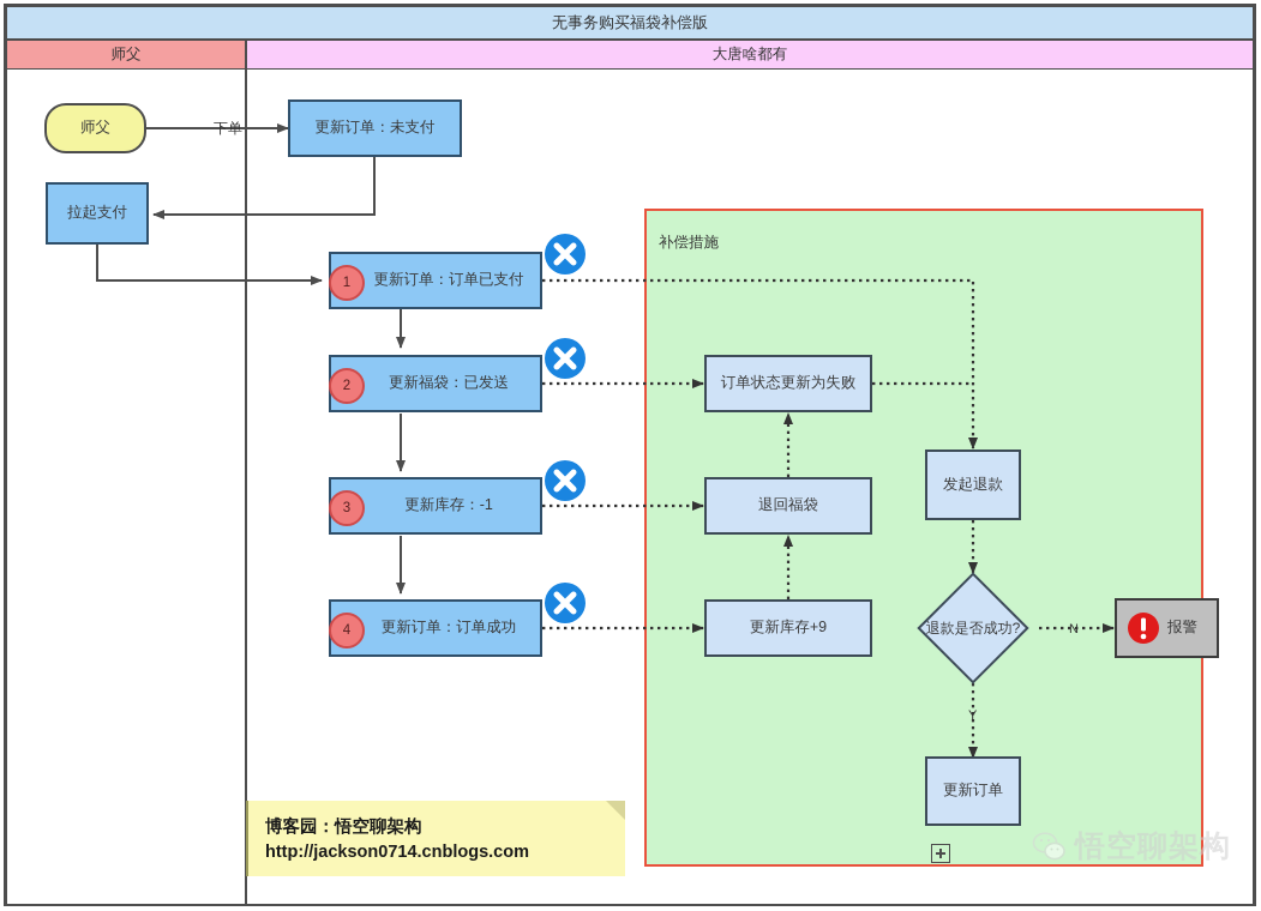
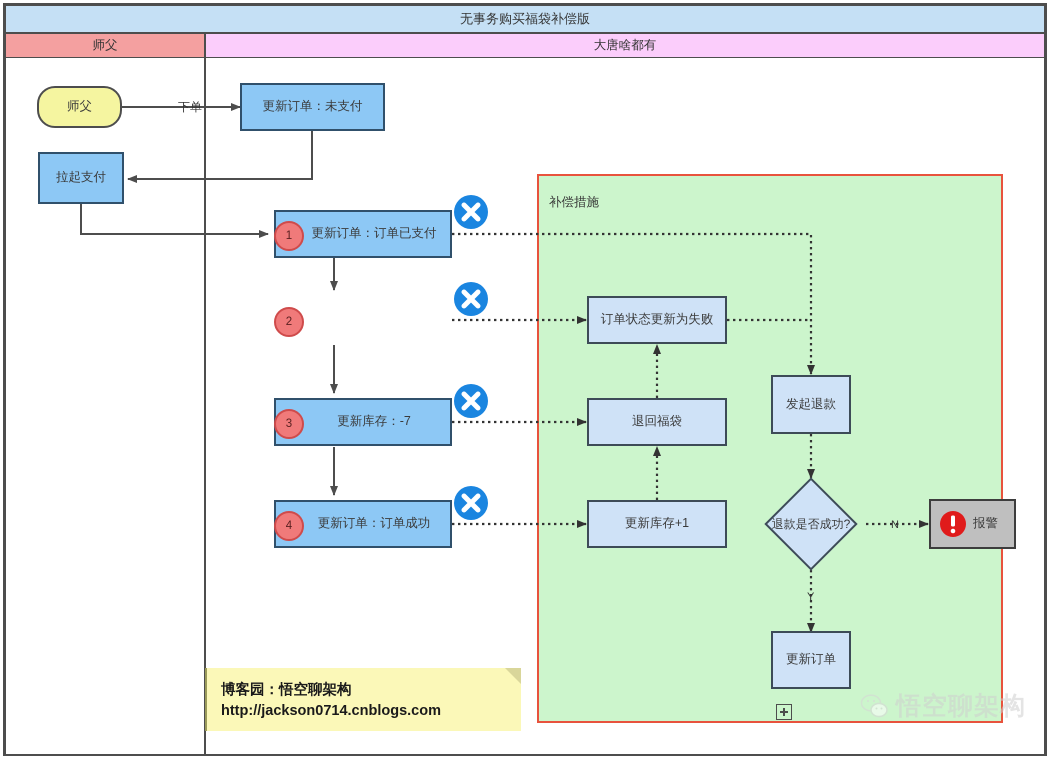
  无事务购买福袋补偿版
  师父
  大唐啥都有
  补偿措施
  下单
  N
  Y
  师父
  拉起支付
  更新订单：未支付
  更新订单：订单已支付
  1
- 更新福袋：已发送
  2
- 更新库存：-1
+ 更新库存：-7
  3
  更新订单：订单成功
  4
  订单状态更新为失败
  退回福袋
- 更新库存+9
+ 更新库存+1
  发起退款
  退款是否成功?
  更新订单
  报警
  博客园：悟空聊架构
  http://jackson0714.cnblogs.com
  悟空聊架构
